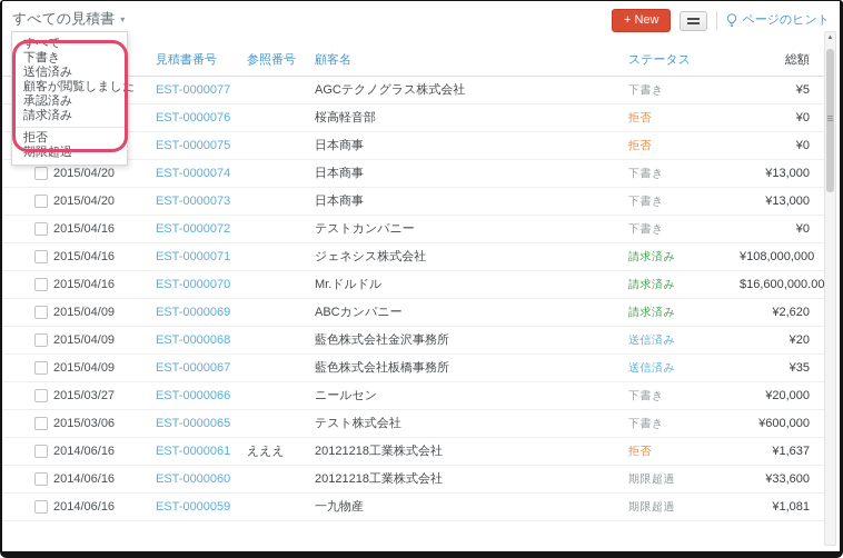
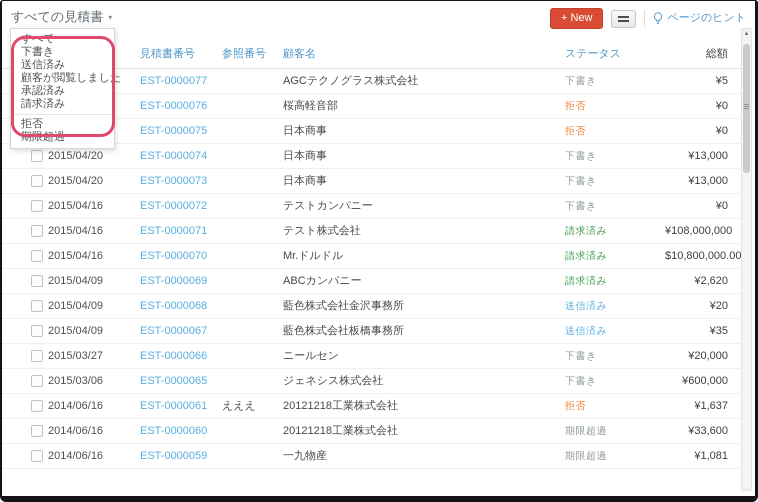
  すべての見積書
  ▾
  +
  New
  ページのヒント
  		見積書番号	参照番号	顧客名	ステータス	総額
  		EST-0000077		AGCテクノグラス株式会社	下書き	¥5
  		EST-0000076		桜高軽音部	拒否	¥0
  		EST-0000075		日本商事	拒否	¥0
  	2015/04/20	EST-0000074		日本商事	下書き	¥13,000
  	2015/04/20	EST-0000073		日本商事	下書き	¥13,000
  	2015/04/16	EST-0000072		テストカンパニー	下書き	¥0
- 	2015/04/16	EST-0000071		ジェネシス株式会社	請求済み	¥108,000,000
+ 	2015/04/16	EST-0000071		テスト株式会社	請求済み	¥108,000,000
- 	2015/04/16	EST-0000070		Mr.ドルドル	請求済み	$16,600,000.00
+ 	2015/04/16	EST-0000070		Mr.ドルドル	請求済み	$10,800,000.00
  	2015/04/09	EST-0000069		ABCカンパニー	請求済み	¥2,620
  	2015/04/09	EST-0000068		藍色株式会社金沢事務所	送信済み	¥20
  	2015/04/09	EST-0000067		藍色株式会社板橋事務所	送信済み	¥35
  	2015/03/27	EST-0000066		ニールセン	下書き	¥20,000
- 	2015/03/06	EST-0000065		テスト株式会社	下書き	¥600,000
+ 	2015/03/06	EST-0000065		ジェネシス株式会社	下書き	¥600,000
  	2014/06/16	EST-0000061	えええ	20121218工業株式会社	拒否	¥1,637
  	2014/06/16	EST-0000060		20121218工業株式会社	期限超過	¥33,600
  	2014/06/16	EST-0000059		一九物産	期限超過	¥1,081
  すべて
  下書き
  送信済み
  顧客が閲覧しました
  承認済み
  請求済み
  拒否
  期限超過
